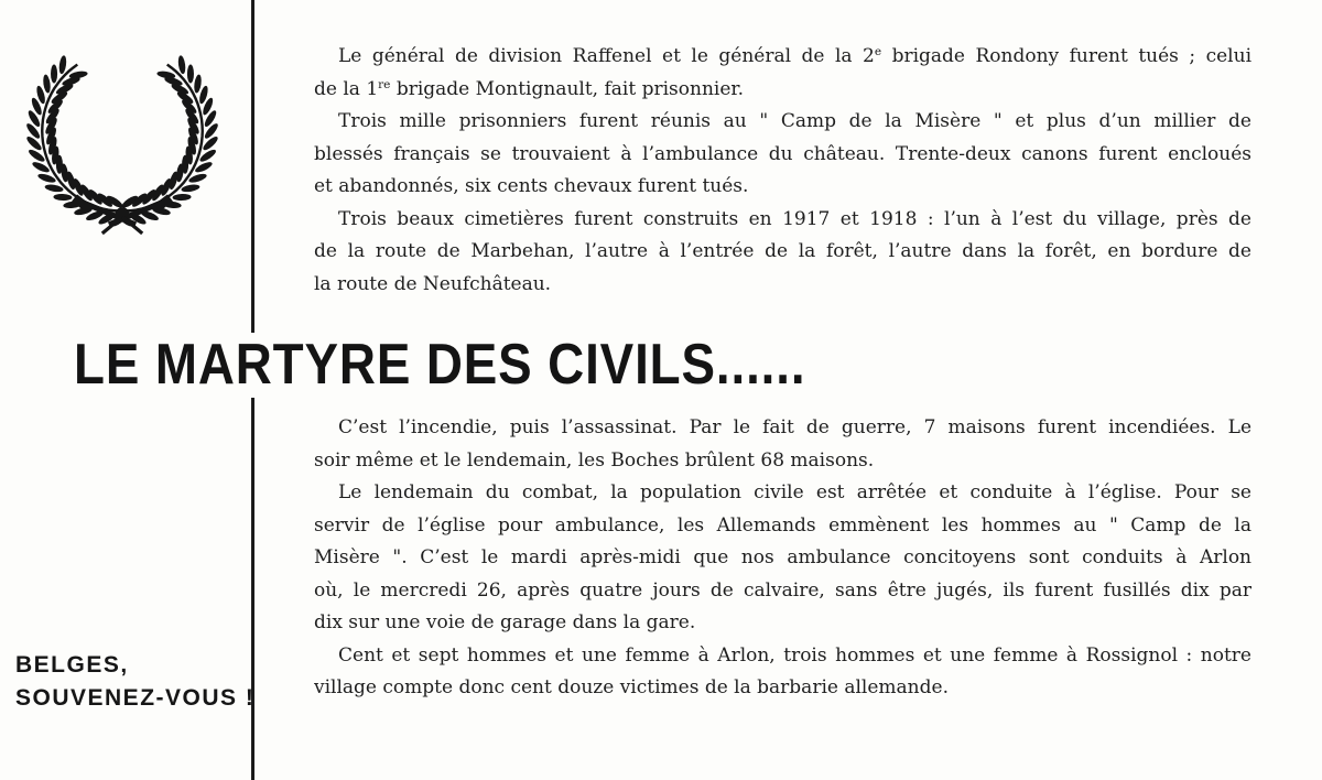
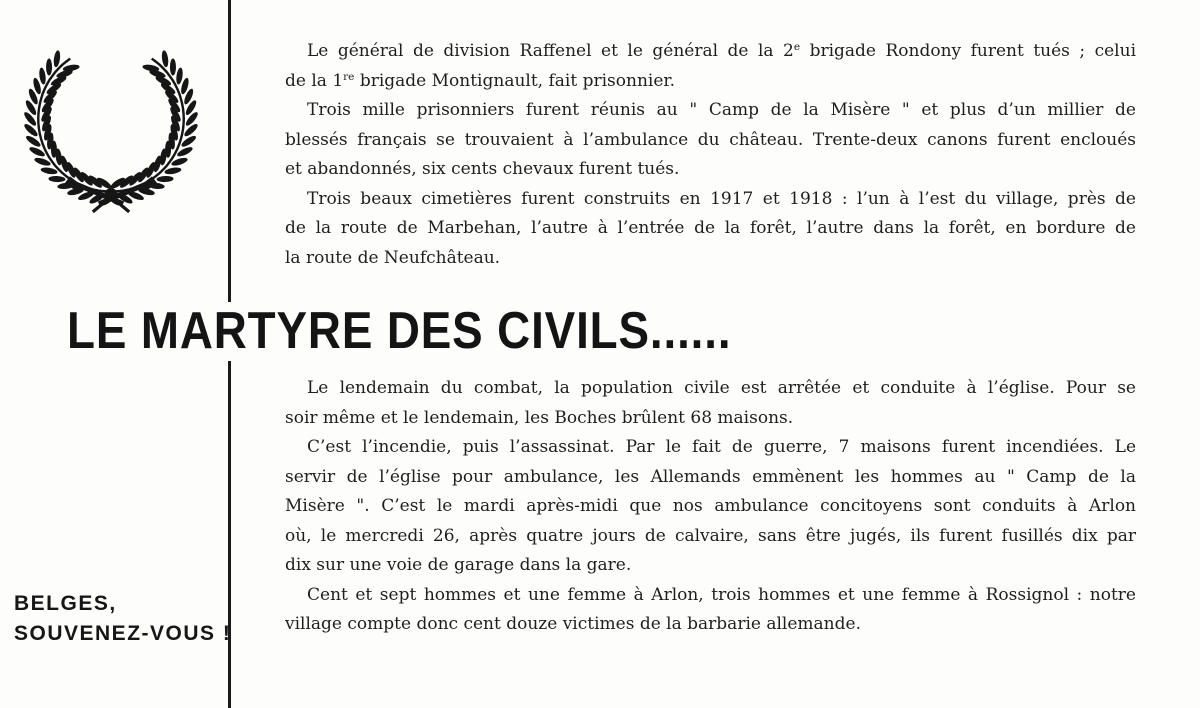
  Le général de division Raffenel et le général de la 2e brigade Rondony furent tués ; celui
  de la 1re brigade Montignault, fait prisonnier.
  Trois mille prisonniers furent réunis au " Camp de la Misère " et plus d’un millier de
  blessés français se trouvaient à l’ambulance du château. Trente-deux canons furent encloués
  et abandonnés, six cents chevaux furent tués.
  Trois beaux cimetières furent construits en 1917 et 1918 : l’un à l’est du village, près de
  de la route de Marbehan, l’autre à l’entrée de la forêt, l’autre dans la forêt, en bordure de
  la route de Neufchâteau.
  LE MARTYRE DES CIVILS......
- C’est l’incendie, puis l’assassinat. Par le fait de guerre, 7 maisons furent incendiées. Le
+ Le lendemain du combat, la population civile est arrêtée et conduite à l’église. Pour se
  soir même et le lendemain, les Boches brûlent 68 maisons.
- Le lendemain du combat, la population civile est arrêtée et conduite à l’église. Pour se
+ C’est l’incendie, puis l’assassinat. Par le fait de guerre, 7 maisons furent incendiées. Le
  servir de l’église pour ambulance, les Allemands emmènent les hommes au " Camp de la
  Misère ". C’est le mardi après-midi que nos ambulance concitoyens sont conduits à Arlon
  où, le mercredi 26, après quatre jours de calvaire, sans être jugés, ils furent fusillés dix par
  dix sur une voie de garage dans la gare.
  Cent et sept hommes et une femme à Arlon, trois hommes et une femme à Rossignol : notre
  village compte donc cent douze victimes de la barbarie allemande.
  BELGES,
  SOUVENEZ-VOUS !
